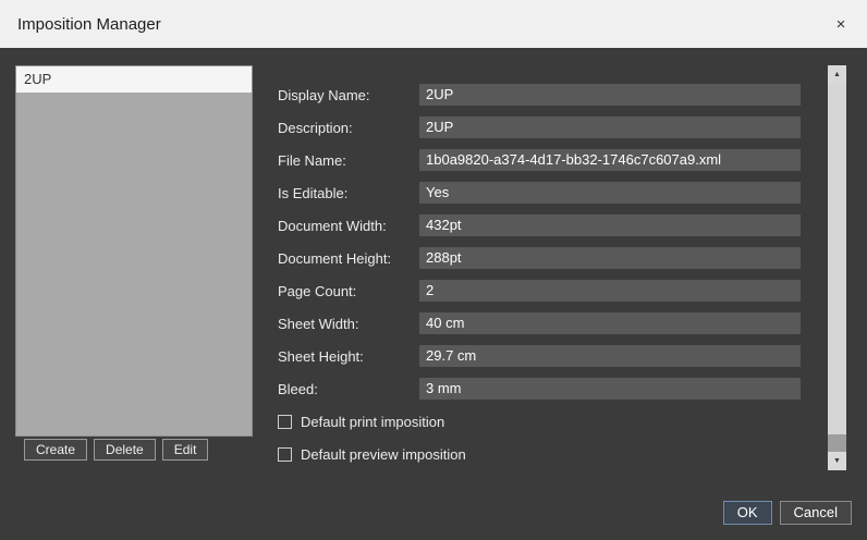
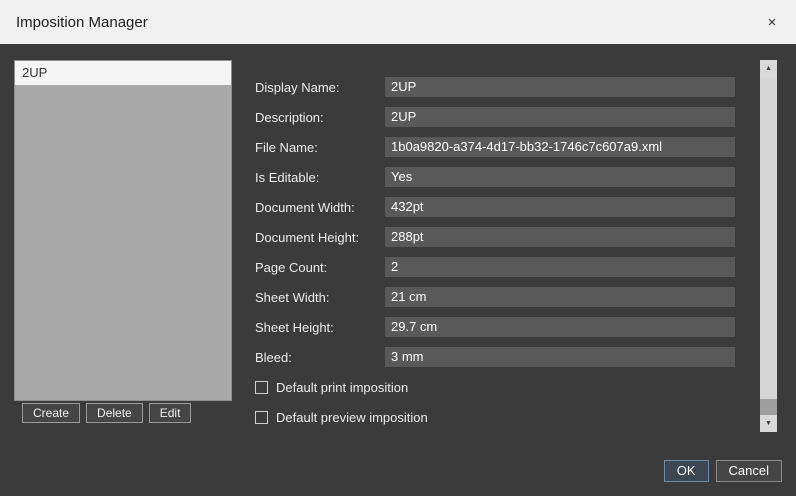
  Imposition Manager
  ×
  2UP
  Create
  Delete
  Edit
  Display Name:
  2UP
  Description:
  2UP
  File Name:
  1b0a9820-a374-4d17-bb32-1746c7c607a9.xml
  Is Editable:
  Yes
  Document Width:
  432pt
  Document Height:
  288pt
  Page Count:
  2
  Sheet Width:
- 40 cm
+ 21 cm
  Sheet Height:
  29.7 cm
  Bleed:
  3 mm
  Default print imposition
  Default preview imposition
  OK
  Cancel
